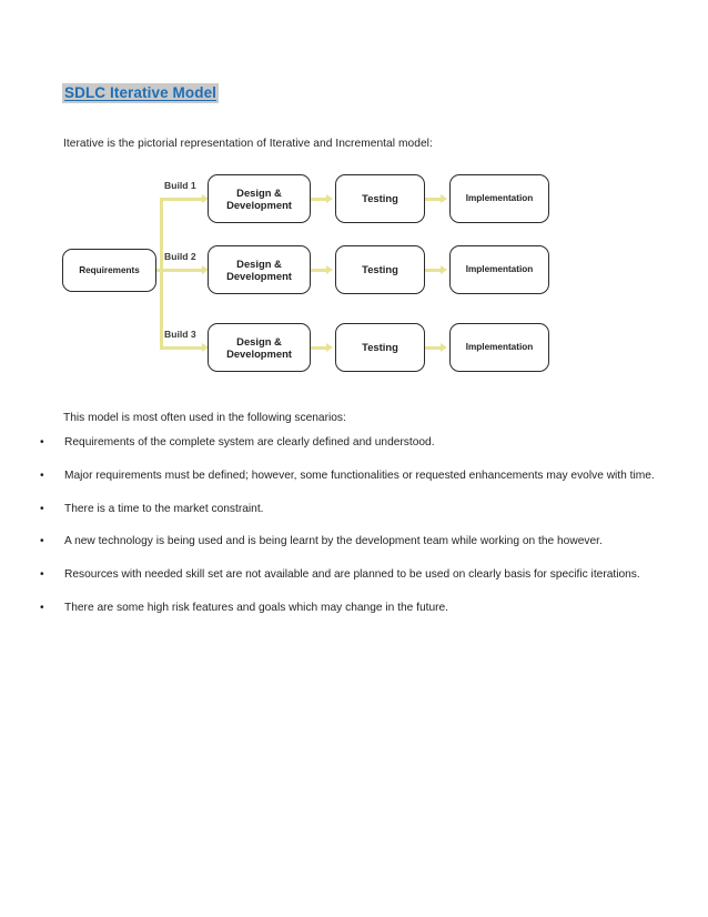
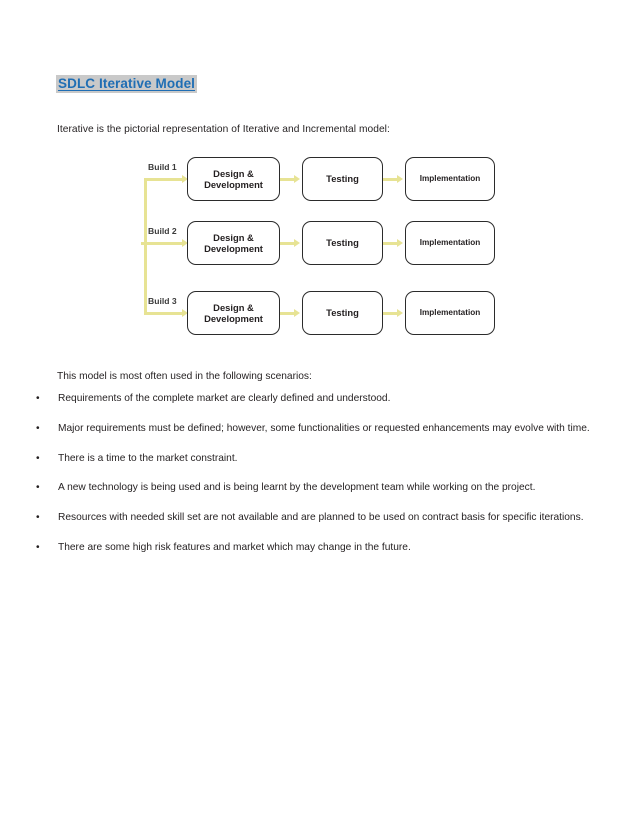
  SDLC Iterative Model
  Iterative is the pictorial representation of Iterative and Incremental model:
- Requirements
  Build 1
  Design &
  Development
  Testing
  Implementation
  Build 2
  Design &
  Development
  Testing
  Implementation
  Build 3
  Design &
  Development
  Testing
  Implementation
  This model is most often used in the following scenarios:
  •
- Requirements of the complete system are clearly defined and understood.
+ Requirements of the complete market are clearly defined and understood.
  •
  Major requirements must be defined; however, some functionalities or requested enhancements may evolve with time.
  •
  There is a time to the market constraint.
  •
- A new technology is being used and is being learnt by the development team while working on the however.
+ A new technology is being used and is being learnt by the development team while working on the project.
  •
- Resources with needed skill set are not available and are planned to be used on clearly basis for specific iterations.
+ Resources with needed skill set are not available and are planned to be used on contract basis for specific iterations.
  •
- There are some high risk features and goals which may change in the future.
+ There are some high risk features and market which may change in the future.
